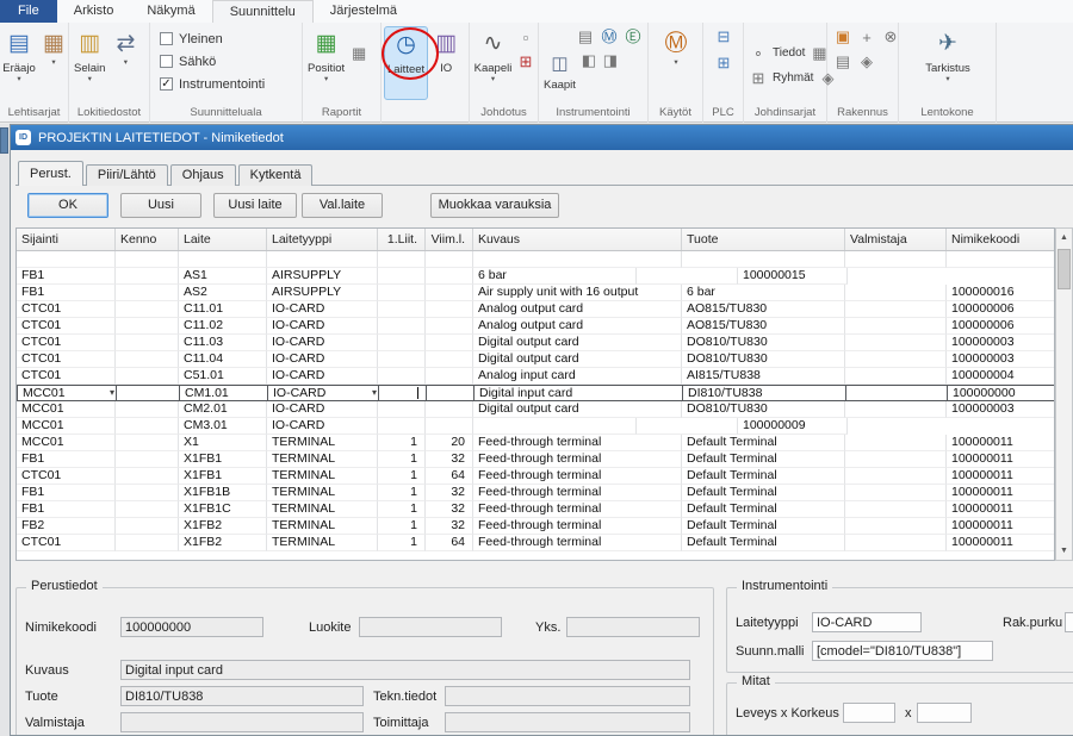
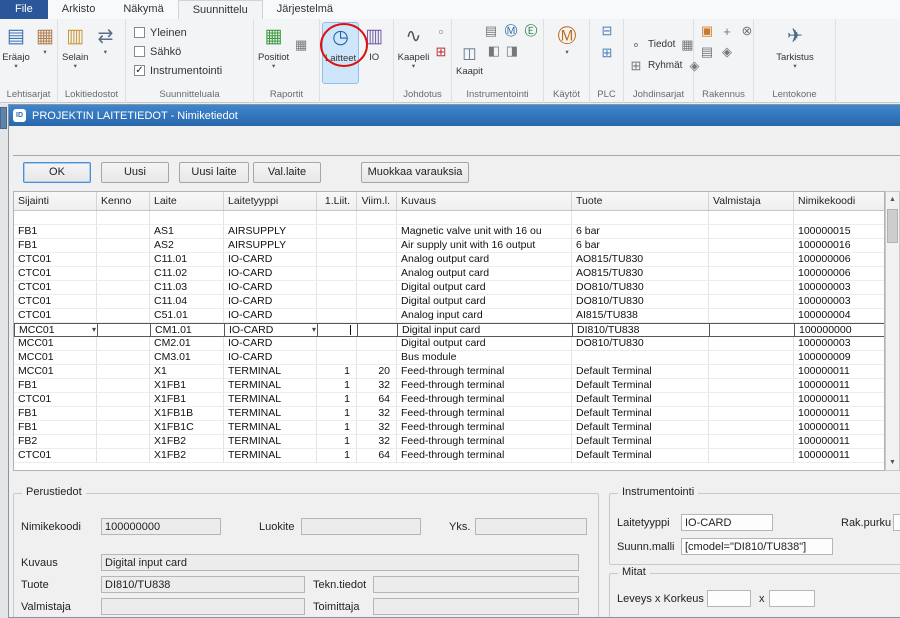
  File
  Arkisto
  Näkymä
  Suunnittelu
  Järjestelmä
  ▤
  Eräajo
  ▦
  Lehtisarjat
  ▥
  Selain
  ⇄
  Lokitiedostot
  Yleinen
  Sähkö
  ✓
  Instrumentointi
  Suunnitteluala
  ▦
  Positiot
  ▦
  Raportit
  ◷
  Laitteet
  ▥
  IO
  ∿
  Kaapeli
  ▫
  ⊞
  Johdotus
  ▤
  Ⓜ
  Ⓔ
  ◫
  Kaapit
  ◧
  ◨
  Instrumentointi
  Ⓜ
  Käytöt
  ⊟
  ⊞
  PLC
  ∘
  Tiedot
  ▦
  ⊞
  Ryhmät
  ◈
  Johdinsarjat
  ▣
  +
  ⊗
  ▤
  ◈
  Rakennus
  ✈
  Tarkistus
  Lentokone
  PROJEKTIN LAITETIEDOT - Nimiketiedot
- Perust.
- Piiri/Lähtö
- Ohjaus
- Kytkentä
  OK
  Uusi
  Uusi laite
  Val.laite
  Muokkaa varauksia
  Sijainti
  Kenno
  Laite
  Laitetyyppi
  1.Liit.
  Viim.l.
  Kuvaus
  Tuote
  Valmistaja
  Nimikekoodi
  FB1
  AS1
  AIRSUPPLY
+ Magnetic valve unit with 16 ou
  6 bar
  100000015
  FB1
  AS2
  AIRSUPPLY
  Air supply unit with 16 output
  6 bar
  100000016
  CTC01
  C11.01
  IO-CARD
  Analog output card
  AO815/TU830
  100000006
  CTC01
  C11.02
  IO-CARD
  Analog output card
  AO815/TU830
  100000006
  CTC01
  C11.03
  IO-CARD
  Digital output card
  DO810/TU830
  100000003
  CTC01
  C11.04
  IO-CARD
  Digital output card
  DO810/TU830
  100000003
  CTC01
  C51.01
  IO-CARD
  Analog input card
  AI815/TU838
  100000004
  MCC01
  ▾
  CM1.01
  IO-CARD
  ▾
  Digital input card
  DI810/TU838
  100000000
  MCC01
  CM2.01
  IO-CARD
  Digital output card
  DO810/TU830
  100000003
  MCC01
  CM3.01
  IO-CARD
+ Bus module
  100000009
  MCC01
  X1
  TERMINAL
  1
  20
  Feed-through terminal
  Default Terminal
  100000011
  FB1
  X1FB1
  TERMINAL
  1
  32
  Feed-through terminal
  Default Terminal
  100000011
  CTC01
  X1FB1
  TERMINAL
  1
  64
  Feed-through terminal
  Default Terminal
  100000011
  FB1
  X1FB1B
  TERMINAL
  1
  32
  Feed-through terminal
  Default Terminal
  100000011
  FB1
  X1FB1C
  TERMINAL
  1
  32
  Feed-through terminal
  Default Terminal
  100000011
  FB2
  X1FB2
  TERMINAL
  1
  32
  Feed-through terminal
  Default Terminal
  100000011
  CTC01
  X1FB2
  TERMINAL
  1
  64
  Feed-through terminal
  Default Terminal
  100000011
  Perustiedot
  Nimikekoodi
  100000000
  Luokite
  Yks.
  Kuvaus
  Digital input card
  Tuote
  DI810/TU838
  Tekn.tiedot
  Valmistaja
  Toimittaja
  Instrumentointi
  Laitetyyppi
  IO-CARD
  Rak.purku
  Suunn.malli
  [cmodel="DI810/TU838"]
  Mitat
  Leveys x Korkeus
  x
